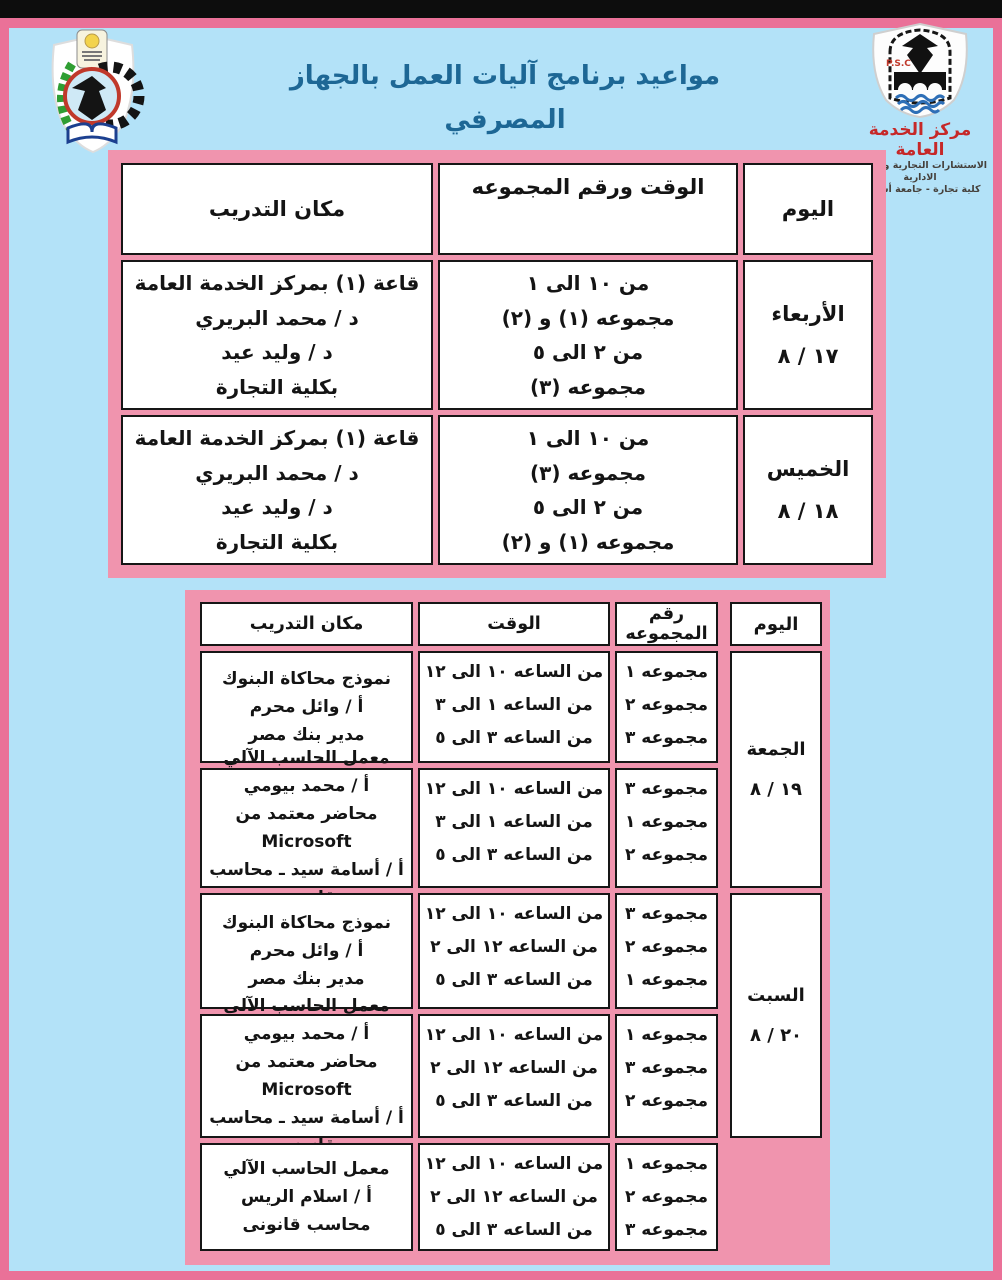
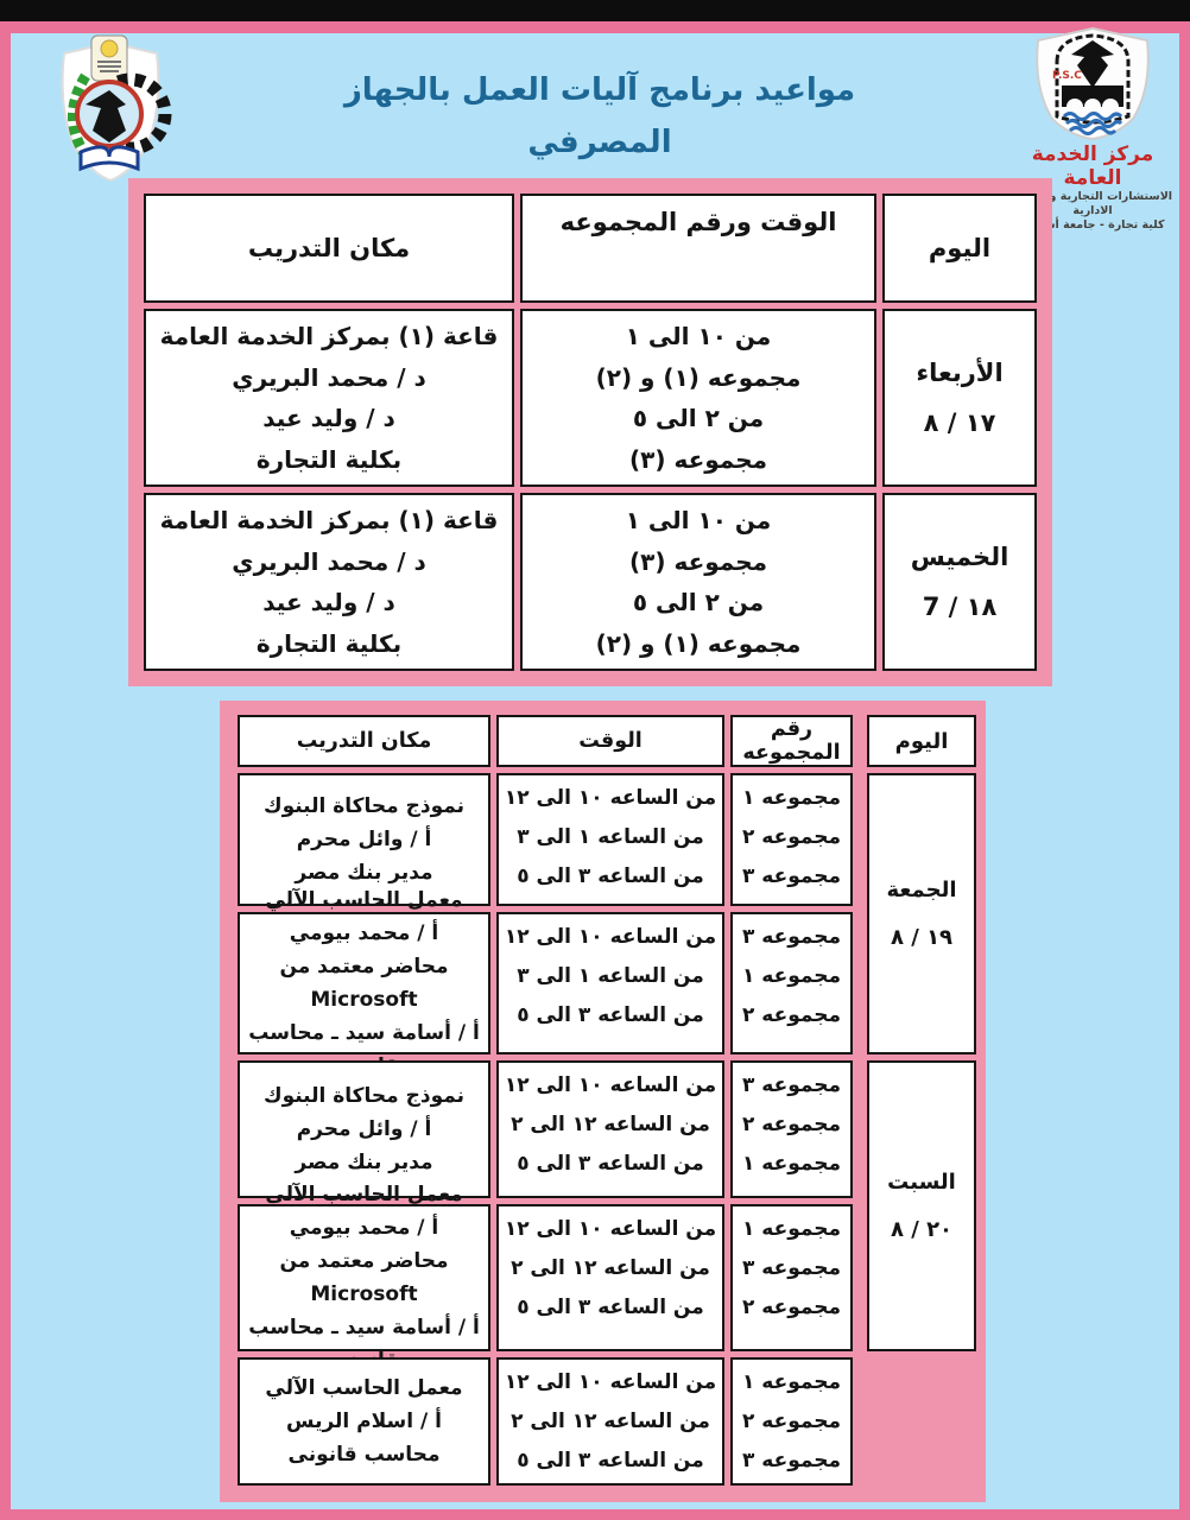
  مواعيد برنامج آليات العمل بالجهاز المصرفي
  P.S.C
  مركز الخدمة العامة
  الاستشارات التجارية و الادارية
  كلية تجارة - جامعة أ
  اليوم
  الوقت ورقم المجموعه
  مكان التدريب
  الأربعاء
  ١٧ / ٨
  من ١٠ الى ١
  مجموعه (١) و (٢)
  من ٢ الى ٥
  مجموعه (٣)
  قاعة (١) بمركز الخدمة العامة
  د / محمد البريري
  د / وليد عيد
  بكلية التجارة
  الخميس
- ١٨ / ٨
+ ١٨ / 7
  من ١٠ الى ١
  مجموعه (٣)
  من ٢ الى ٥
  مجموعه (١) و (٢)
  قاعة (١) بمركز الخدمة العامة
  د / محمد البريري
  د / وليد عيد
  بكلية التجارة
  اليوم
  رقم المجموعه
  الوقت
  مكان التدريب
  الجمعة
  ١٩ / ٨
  السبت
  ٢٠ / ٨
  مجموعه ١
  مجموعه ٢
  مجموعه ٣
  من الساعه ١٠ الى ١٢
  من الساعه ١ الى ٣
  من الساعه ٣ الى ٥
  نموذج محاكاة البنوك
  أ / وائل محرم
  مدير بنك مصر
  مجموعه ٣
  مجموعه ١
  مجموعه ٢
  من الساعه ١٠ الى ١٢
  من الساعه ١ الى ٣
  من الساعه ٣ الى ٥
  معمل الحاسب الآلي
  أ / محمد بيومي
  محاضر معتمد من Microsoft
  أ / أسامة سيد ـ محاسب
  مجموعه ٣
  مجموعه ٢
  مجموعه ١
  من الساعه ١٠ الى ١٢
  من الساعه ١٢ الى ٢
  من الساعه ٣ الى ٥
  نموذج محاكاة البنوك
  أ / وائل محرم
  مدير بنك مصر
  مجموعه ١
  مجموعه ٣
  مجموعه ٢
  من الساعه ١٠ الى ١٢
  من الساعه ١٢ الى ٢
  من الساعه ٣ الى ٥
  معمل الحاسب الآلي
  أ / محمد بيومي
  محاضر معتمد من Microsoft
  أ / أسامة سيد ـ محاسب
  مجموعه ١
  مجموعه ٢
  مجموعه ٣
  من الساعه ١٠ الى ١٢
  من الساعه ١٢ الى ٢
  من الساعه ٣ الى ٥
  معمل الحاسب الآلي
  أ / اسلام الريس
  محاسب قانونى
